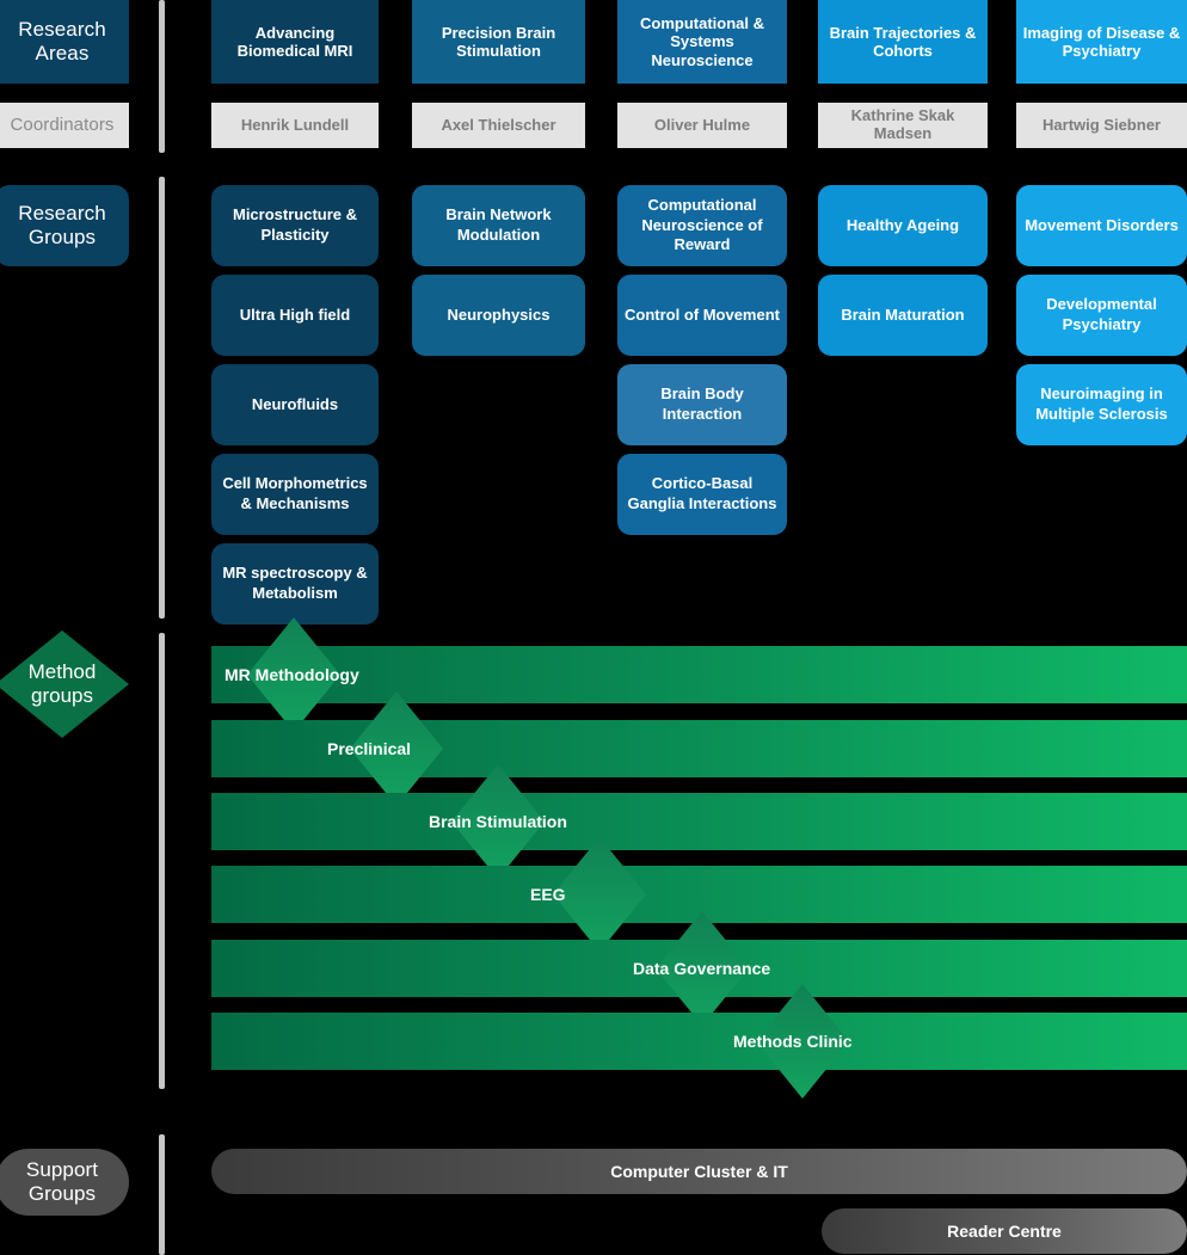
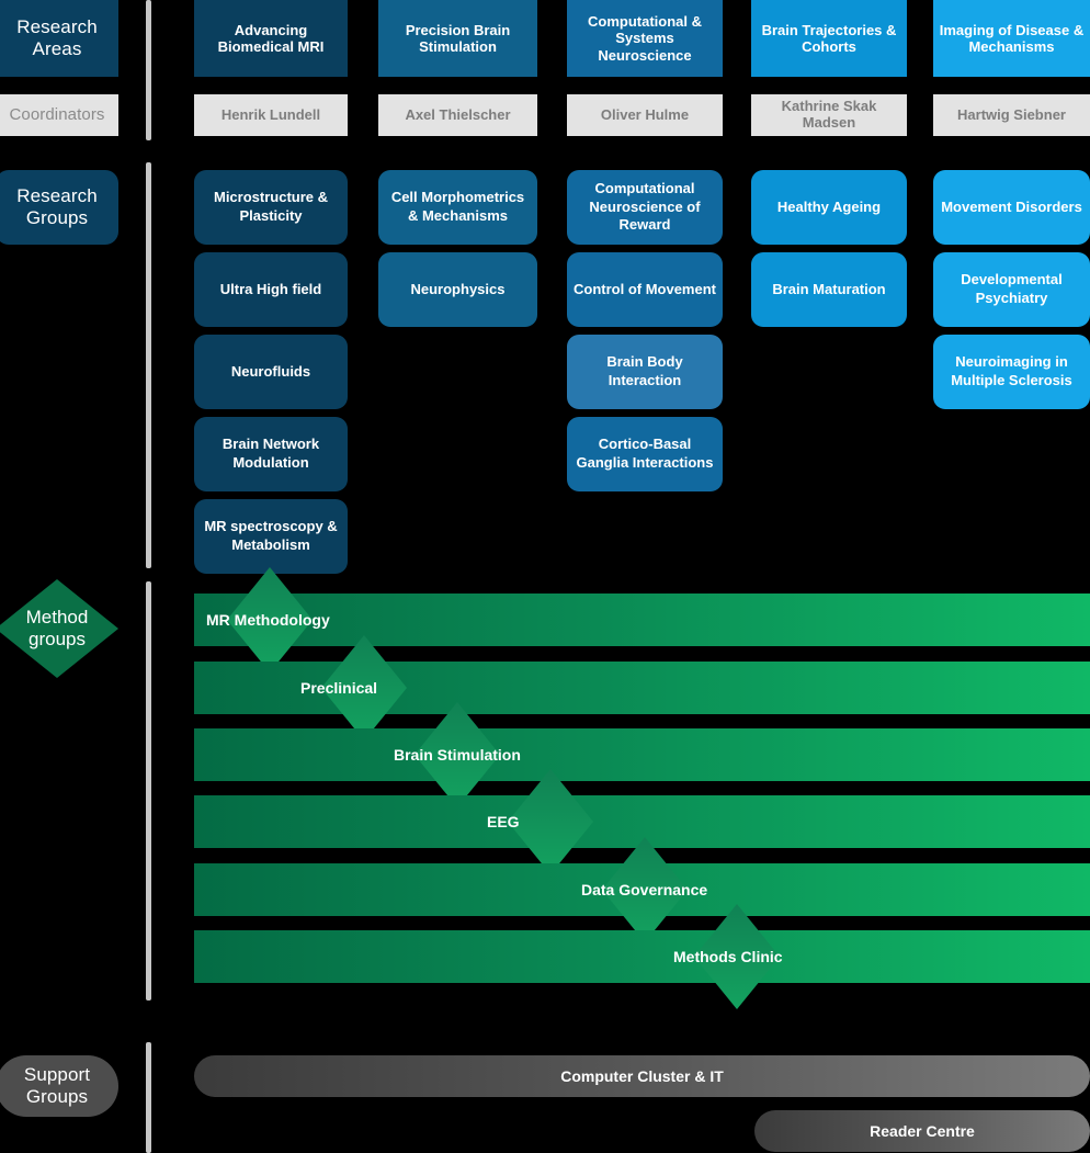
  Research
  Areas
  Coordinators
  Research
  Groups
  Method
  groups
  Support
  Groups
  Advancing Biomedical MRI
  Henrik Lundell
  Microstructure & Plasticity
  Ultra High field
  Neurofluids
- Cell Morphometrics & Mechanisms
+ Brain Network Modulation
  MR spectroscopy & Metabolism
  Precision Brain Stimulation
  Axel Thielscher
- Brain Network Modulation
+ Cell Morphometrics & Mechanisms
  Neurophysics
  Computational & Systems Neuroscience
  Oliver Hulme
  Computational Neuroscience of Reward
  Control of Movement
  Brain Body Interaction
  Cortico-Basal Ganglia Interactions
  Brain Trajectories & Cohorts
  Kathrine Skak Madsen
  Healthy Ageing
  Brain Maturation
- Imaging of Disease & Psychiatry
+ Imaging of Disease & Mechanisms
  Hartwig Siebner
  Movement Disorders
  Developmental Psychiatry
  Neuroimaging in Multiple Sclerosis
  MR Methodology
  Preclinical
  Brain Stimulation
  EEG
  Data Governance
  Methods Clinic
  Computer Cluster & IT
  Reader Centre
